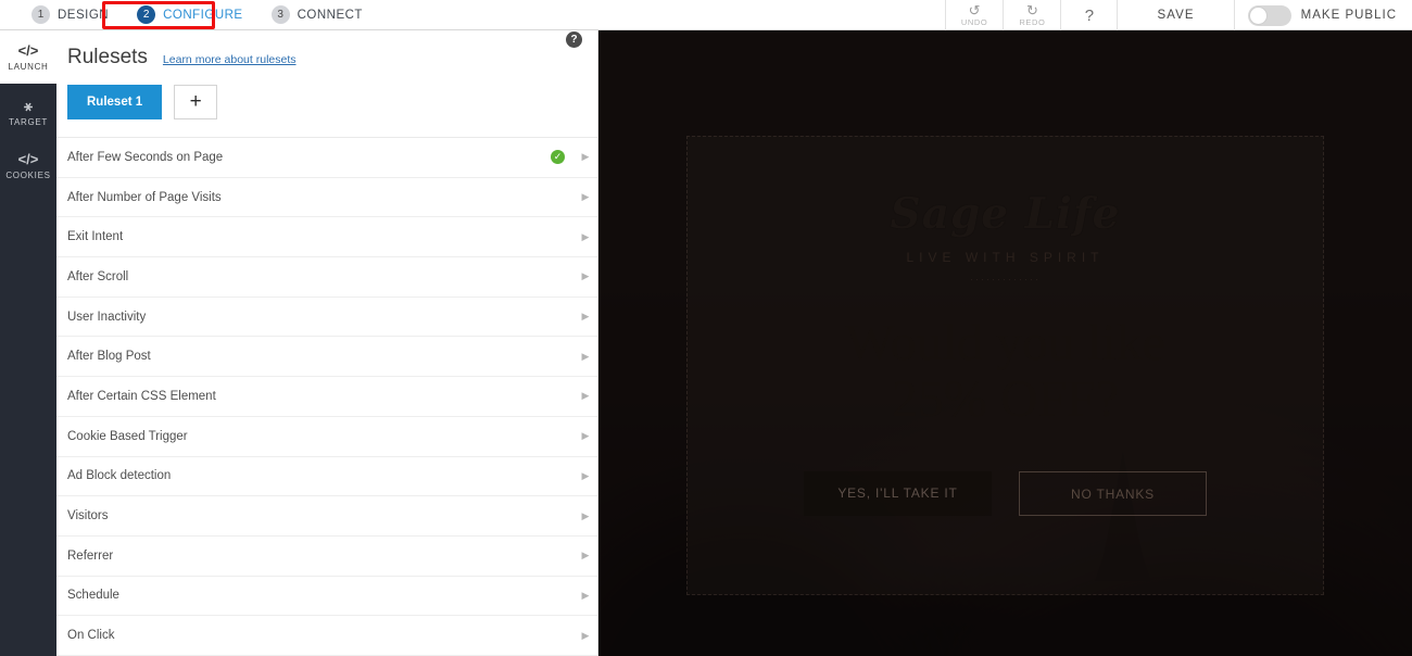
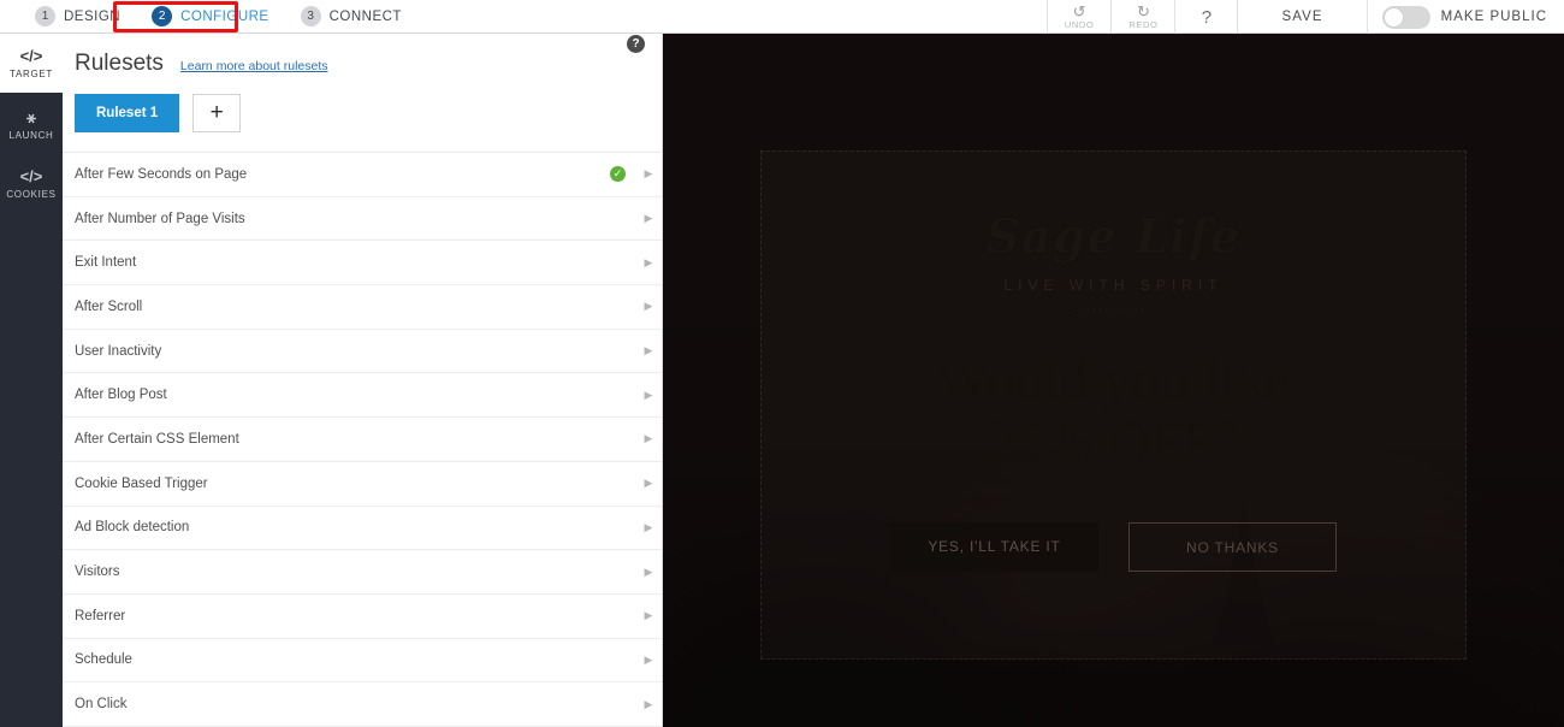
  1
  DESIGN
  2
  CONFIGURE
  3
  CONNECT
  ↺
  UNDO
  ↻
  REDO
  ?
  SAVE
  MAKE PUBLIC
  </>
- LAUNCH
+ TARGET
  ⚹
- TARGET
+ LAUNCH
  </>
  COOKIES
  Rulesets
  Learn more about rulesets
  ?
  Ruleset 1
  +
  After Few Seconds on Page
  ✓
  ▶
  After Number of Page Visits
  ▶
  Exit Intent
  ▶
  After Scroll
  ▶
  User Inactivity
  ▶
  After Blog Post
  ▶
  After Certain CSS Element
  ▶
  Cookie Based Trigger
  ▶
  Ad Block detection
  ▶
  Visitors
  ▶
  Referrer
  ▶
  Schedule
  ▶
  On Click
  ▶
  YES, I'LL TAKE IT
  NO THANKS
